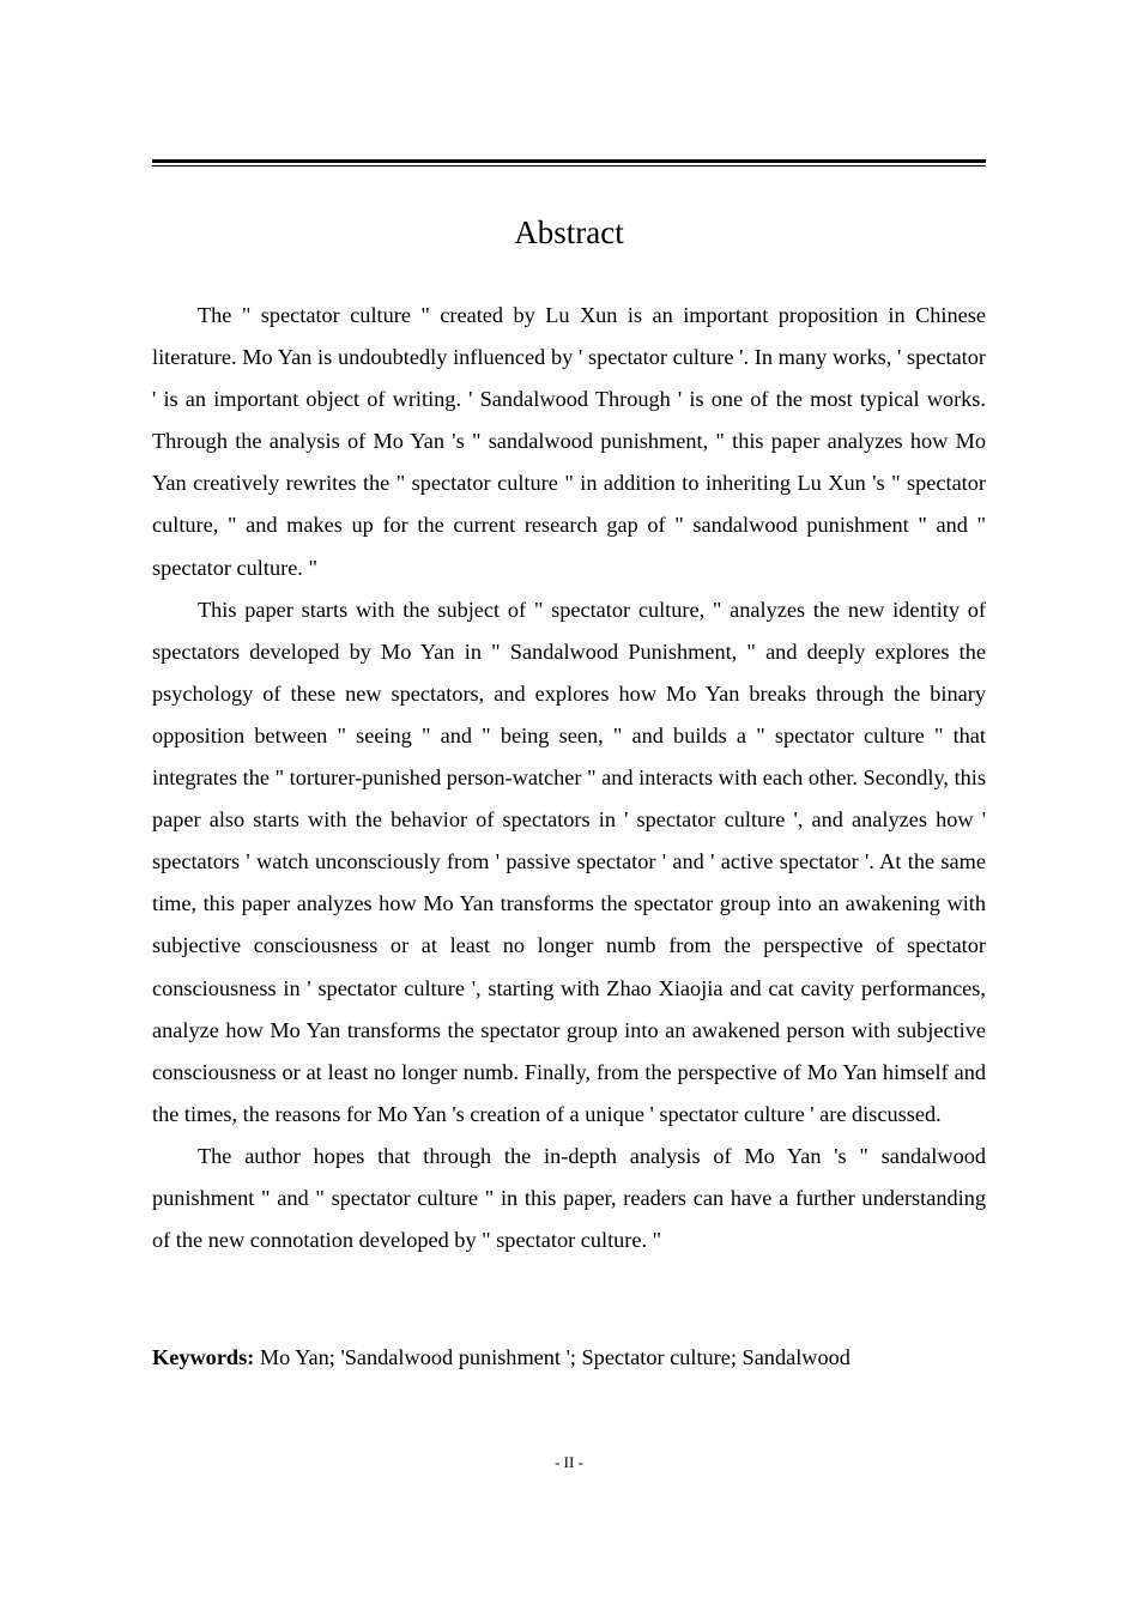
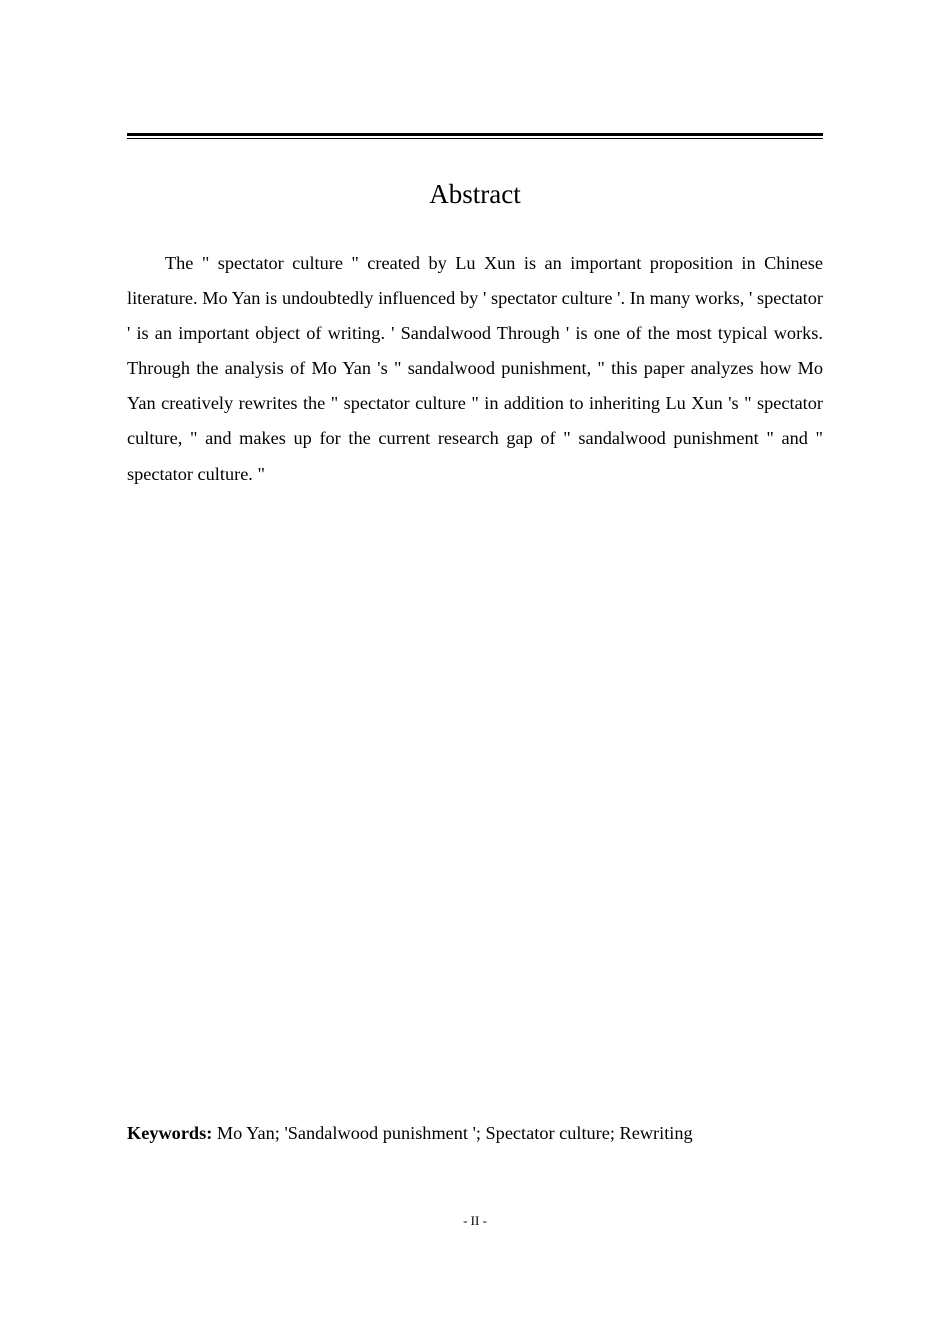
  Abstract
  The " spectator culture " created by Lu Xun is an important proposition in Chinese literature. Mo Yan is undoubtedly influenced by ' spectator culture '. In many works, ' spectator ' is an important object of writing. ' Sandalwood Through ' is one of the most typical works. Through the analysis of Mo Yan 's " sandalwood punishment, " this paper analyzes how Mo Yan creatively rewrites the " spectator culture " in addition to inheriting Lu Xun 's " spectator culture, " and makes up for the current research gap of " sandalwood punishment " and " spectator culture. "
- This paper starts with the subject of " spectator culture, " analyzes the new identity of spectators developed by Mo Yan in " Sandalwood Punishment, " and deeply explores the psychology of these new spectators, and explores how Mo Yan breaks through the binary opposition between " seeing " and " being seen, " and builds a " spectator culture " that integrates the " torturer-punished person-watcher " and interacts with each other. Secondly, this paper also starts with the behavior of spectators in ' spectator culture ', and analyzes how ' spectators ' watch unconsciously from ' passive spectator ' and ' active spectator '. At the same time, this paper analyzes how Mo Yan transforms the spectator group into an awakening with subjective consciousness or at least no longer numb from the perspective of spectator consciousness in ' spectator culture ', starting with Zhao Xiaojia and cat cavity performances, analyze how Mo Yan transforms the spectator group into an awakened person with subjective consciousness or at least no longer numb. Finally, from the perspective of Mo Yan himself and the times, the reasons for Mo Yan 's creation of a unique ' spectator culture ' are discussed.
- The author hopes that through the in-depth analysis of Mo Yan 's " sandalwood punishment " and " spectator culture " in this paper, readers can have a further understanding of the new connotation developed by " spectator culture. "
- Keywords: Mo Yan; 'Sandalwood punishment '; Spectator culture; Sandalwood
+ Keywords: Mo Yan; 'Sandalwood punishment '; Spectator culture; Rewriting
  - II -
